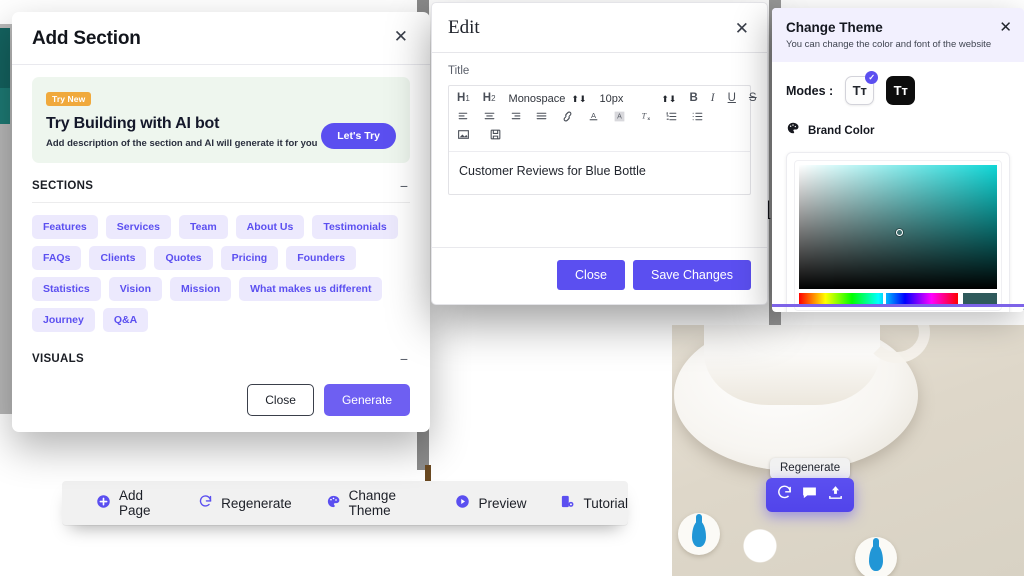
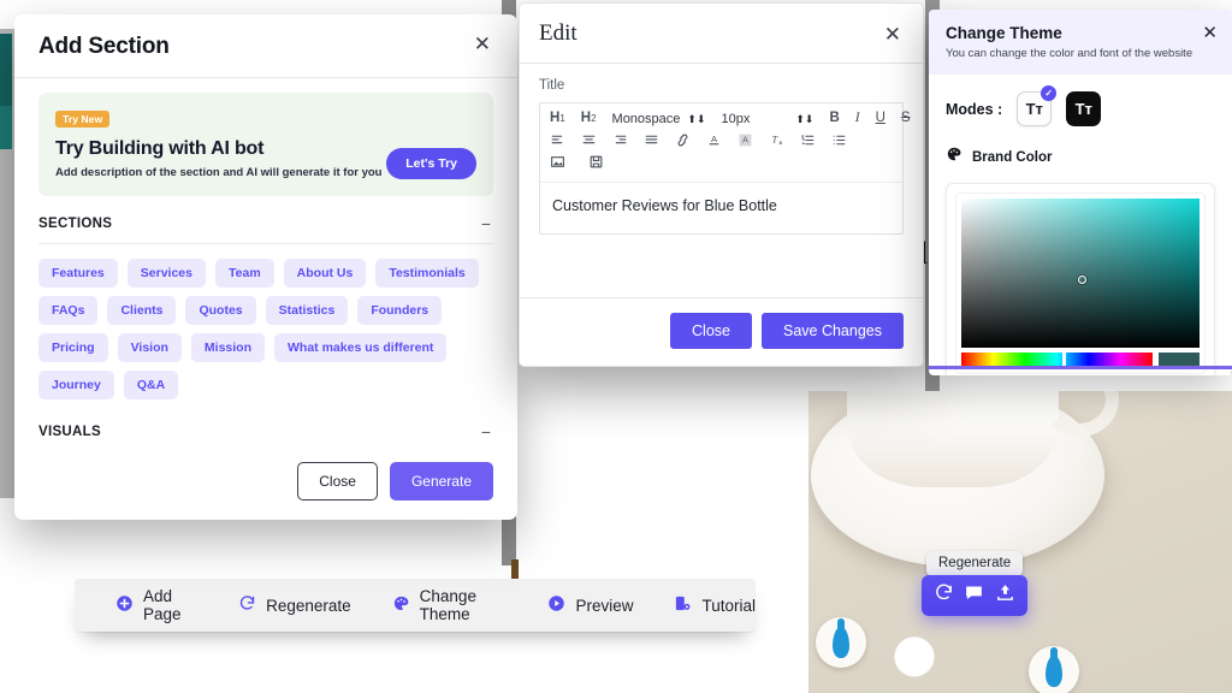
  Regenerate
  Add Page
  Regenerate
  Change Theme
  Preview
  Tutorial
  Add Section
  ✕
  Try New
  Try Building with AI bot
  Add description of the section and AI will generate it for you
  Let's Try
  SECTIONS
  −
  Features
  Services
  Team
  About Us
  Testimonials
  FAQs
  Clients
  Quotes
- Pricing
+ Statistics
  Founders
- Statistics
+ Pricing
  Vision
  Mission
  What makes us different
  Journey
  Q&A
  VISUALS
  −
  Close
  Generate
  Edit
  ✕
  Title
  H
  1
  H
  2
  Monospace
  ⬆⬇
  10px
  ⬆⬇
  B
  I
  U
  S
  A
  T
  Customer Reviews for Blue Bottle
  Close
  Save Changes
  Change Theme
  You can change the color and font of the website
  ✕
  Modes :
  Tт
  ✓
  Tт
  Brand Color
